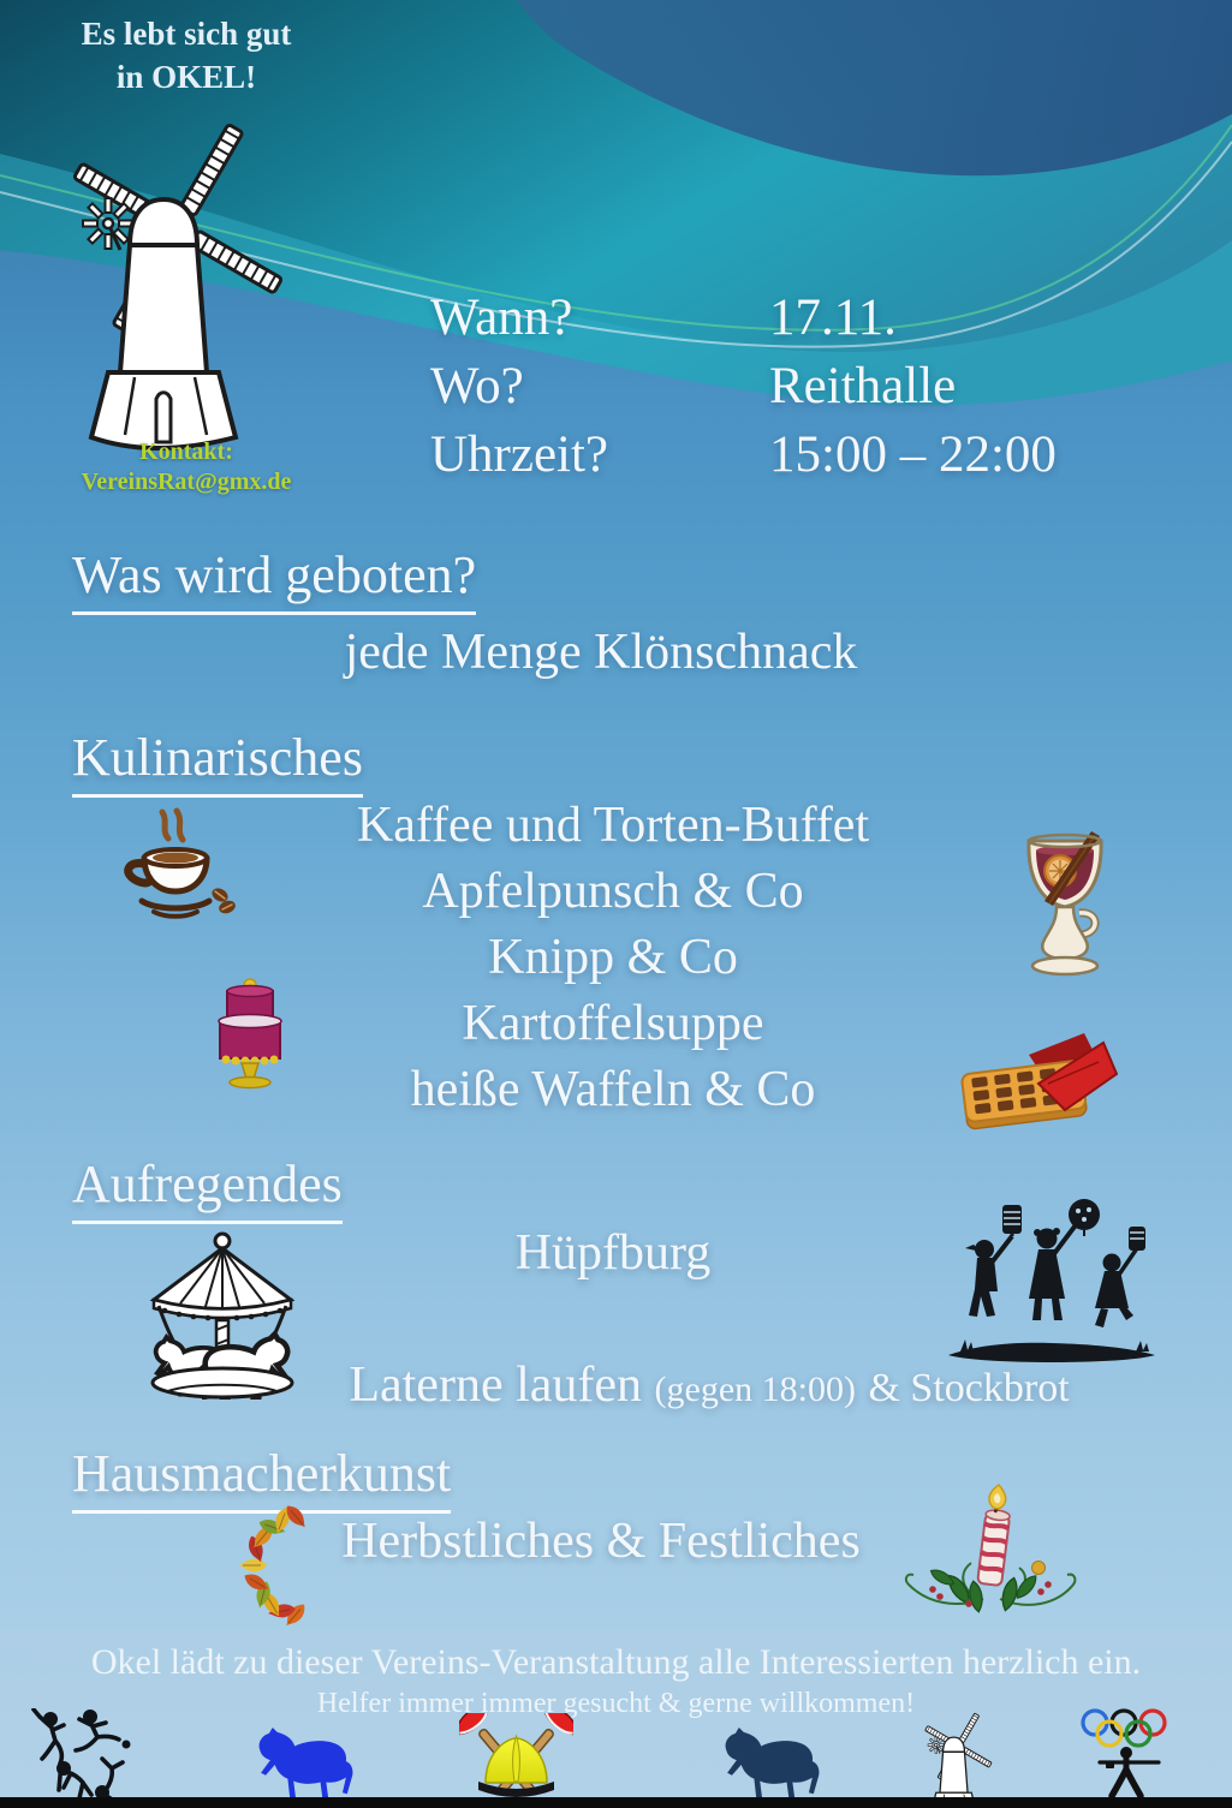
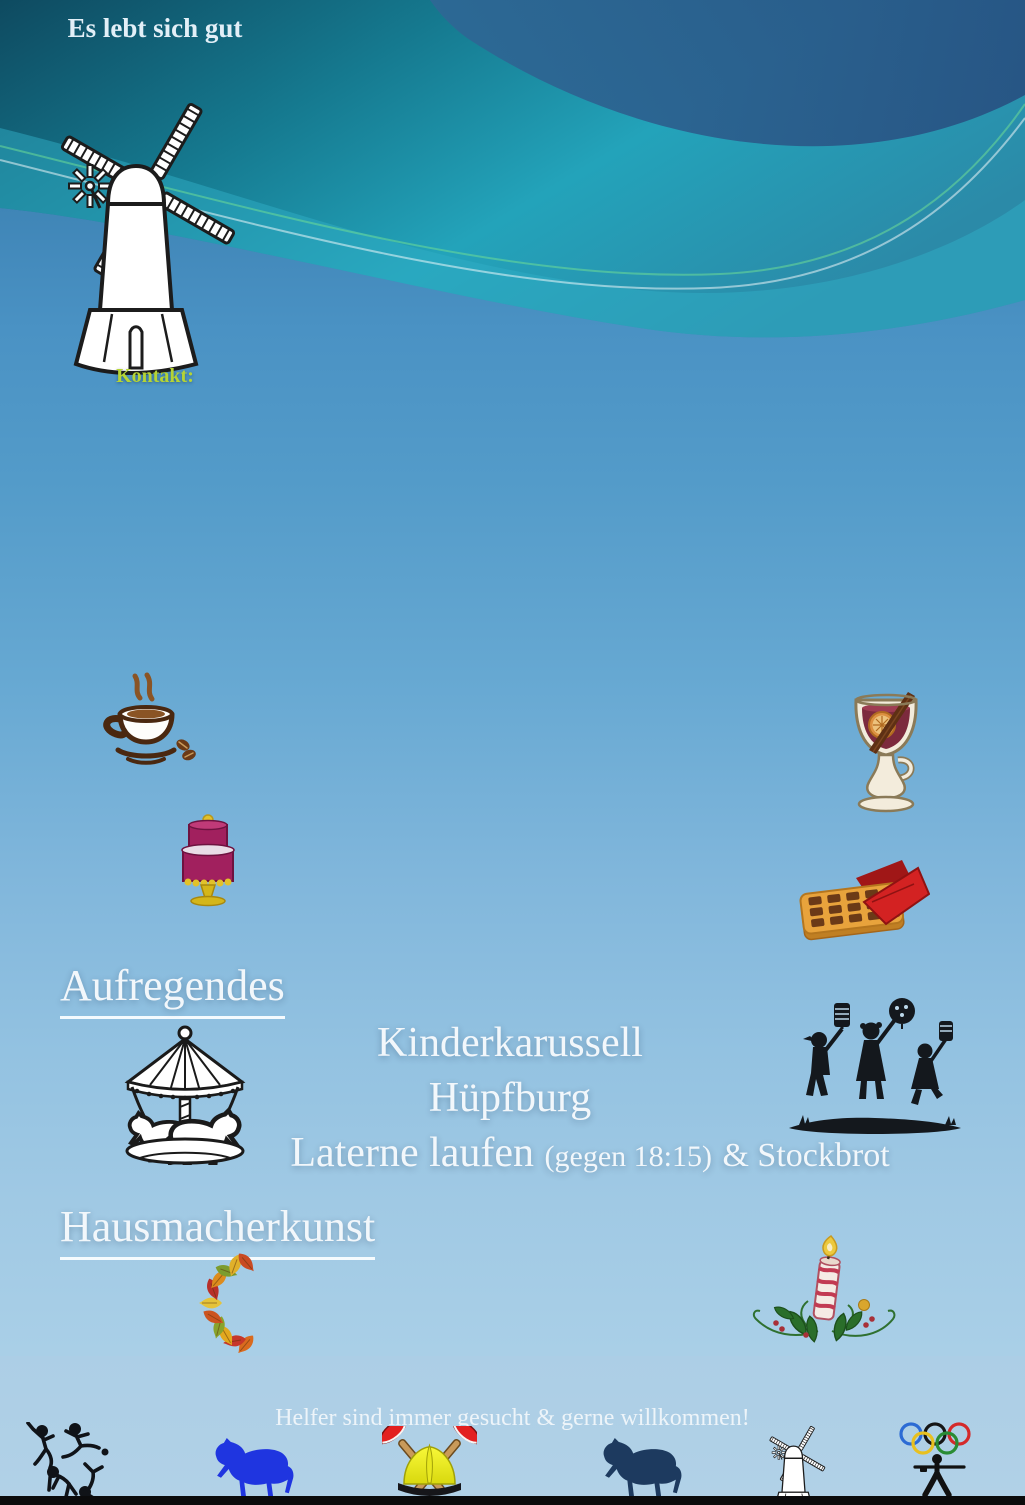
  Es lebt sich gut
- in OKEL!
  Kontakt:
- VereinsRat@gmx.de
- Wann?
- 17.11.
- Wo?
- Reithalle
- Uhrzeit?
- 15:00 – 22:00
- Was wird geboten?
- jede Menge Klönschnack
- Kulinarisches
- Kaffee und Torten-Buffet
- Apfelpunsch & Co
- Knipp & Co
- Kartoffelsuppe
- heiße Waffeln & Co
  Aufregendes
+ Kinderkarussell
  Hüpfburg
- Laterne laufen (gegen 18:00) & Stockbrot
+ Laterne laufen (gegen 18:15) & Stockbrot
  Hausmacherkunst
- Herbstliches & Festliches
- Okel lädt zu dieser Vereins-Veranstaltung alle Interessierten herzlich ein.
- Helfer immer immer gesucht & gerne willkommen!
+ Helfer sind immer gesucht & gerne willkommen!
